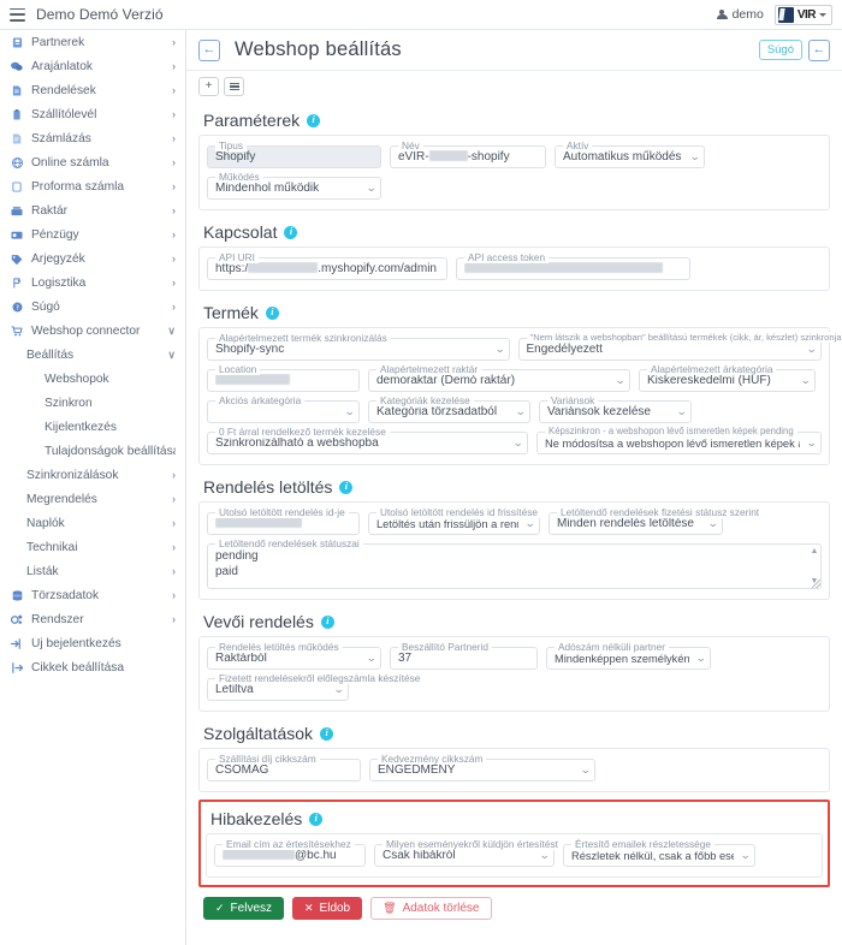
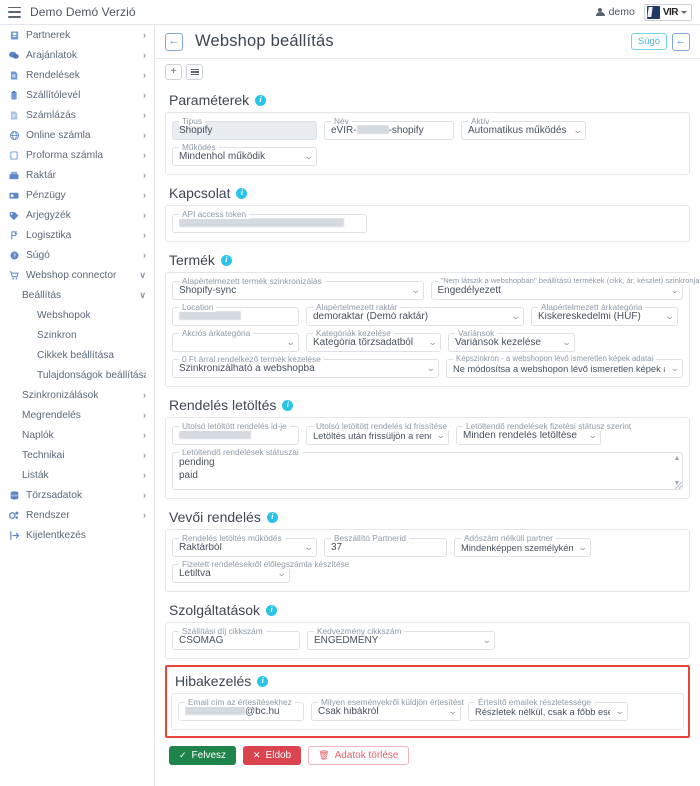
  Demo Demó Verzió
  demo
  VIR
  Partnerek
  ›
  Árajánlatok
  ›
  Rendelések
  ›
  Szállítólevél
  ›
  Számlázás
  ›
  Online számla
  ›
  Proforma számla
  ›
  Raktár
  ›
  Pénzügy
  ›
  Árjegyzék
  ›
  Logisztika
  ›
  Súgó
  ›
  Webshop connector
  ∨
  Beállítás
  ∨
  Webshopok
  Szinkron
- Kijelentkezés
+ Cikkek beállítása
  Tulajdonságok beállítás
  Szinkronizálások
  ›
  Megrendelés
  ›
  Naplók
  ›
  Technikai
  ›
  Listák
  ›
  Törzsadatok
  ›
  Rendszer
  ›
- Új bejelentkezés
- Cikkek beállítása
+ Kijelentkezés
  ←
  Webshop beállítás
  Súgó
  ←
  +
  Paraméterek
  i
  Tipus
  Shopify
  Név
  eVIR- -shopify
  Aktív
  Automatikus működés
  ⌄
  Működés
  Mindenhol működik
  ⌄
  Kapcsolat
  i
- API URI
- https:/ .myshopify.com/admin
  API access token
  Termék
  i
  Alapértelmezett termék szinkronizálás
  Shopify-sync
  ⌄
  "Nem látszik a webshopban" beállítású termékek (cikk, ár, készlet) szinkronja
  Engedélyezett
  ⌄
  Location
  Alapértelmezett raktár
  demoraktar (Demó raktár)
  ⌄
  Alapértelmezett árkategória
  Kiskereskedelmi (HUF)
  ⌄
  Akciós árkategória
  ⌄
  Kategóriák kezelése
  Kategória törzsadatból
  ⌄
  Variánsok
  Variánsok kezelése
  ⌄
  0 Ft árral rendelkező termék kezelése
  Szinkronizálható a webshopba
  ⌄
- Képszinkron - a webshopon lévő ismeretlen képek pending
+ Képszinkron - a webshopon lévő ismeretlen képek adatai
  Ne módosítsa a webshopon lévő ismeretlen képek
  ⌄
  Rendelés letöltés
  i
  Utolsó letöltött rendelés id-je
  Utolsó letöltött rendelés id frissítése
  Letöltés után frissüljön a ren
  ⌄
  Letöltendő rendelések fizetési státusz szerint
  Minden rendelés letöltése
  ⌄
  Letöltendő rendelések státuszai
  pending
  paid
  Vevői rendelés
  i
  Rendelés letöltés működés
  Raktárból
  ⌄
  Beszállító Partnerid
  37
  Adószám nélküli partner
  Mindenképpen személykén
  ⌄
  Fizetett rendelésekről előlegszámla készítése
  Letiltva
  ⌄
  Szolgáltatások
  i
  Szállítási díj cikkszám
  CSOMAG
  Kedvezmény cikkszám
  ENGEDMÉNY
  ⌄
  Hibakezelés
  i
  Email cím az értesítésekhez
  @bc.hu
  Milyen eseményekről küldjön értesítést
  Csak hibákról
  ⌄
  Értesítő emailek részletessége
  Részletek nélkül, csak a főbb ese
  ⌄
  ✓
  Felvesz
  ✕
  Eldob
  🗑
  Adatok törlése
